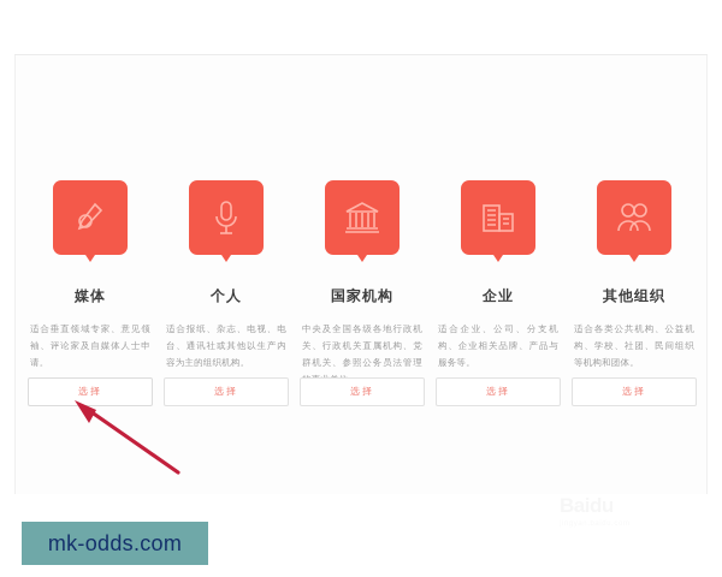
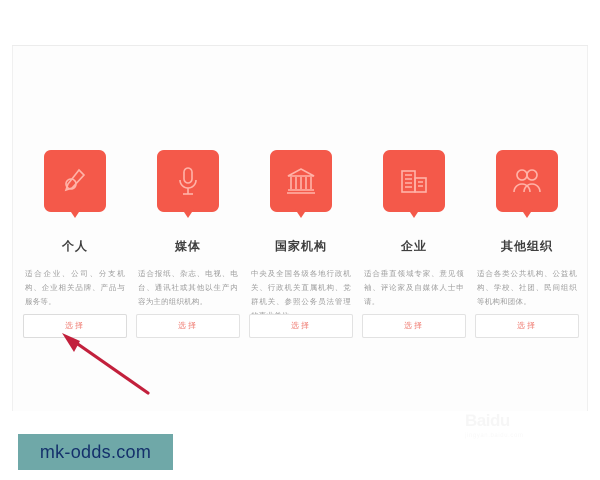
- 媒体
+ 个人
- 适合垂直领域专家、意见领袖、评论家及自媒体人士申请。
+ 适合企业、公司、分支机构、企业相关品牌、产品与服务等。
- 个人
+ 媒体
  适合报纸、杂志、电视、电台、通讯社或其他以生产内容为主的组织机构。
  国家机构
  中央及全国各级各地行政机关、行政机关直属机构、党群机关、参照公务员法管理
  企业
- 适合企业、公司、分支机构、企业相关品牌、产品与服务等。
+ 适合垂直领域专家、意见领袖、评论家及自媒体人士申请。
  其他组织
  适合各类公共机构、公益机构、学校、社团、民间组织等机构和团体。
  选择
  选择
  选择
  选择
  选择
  mk-odds.com
